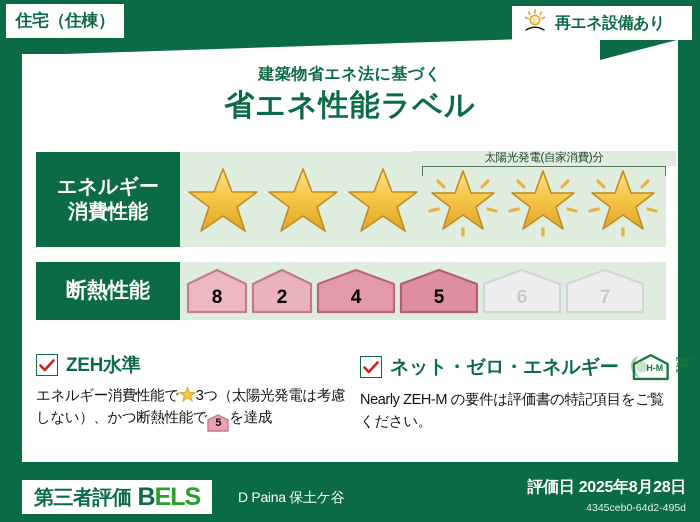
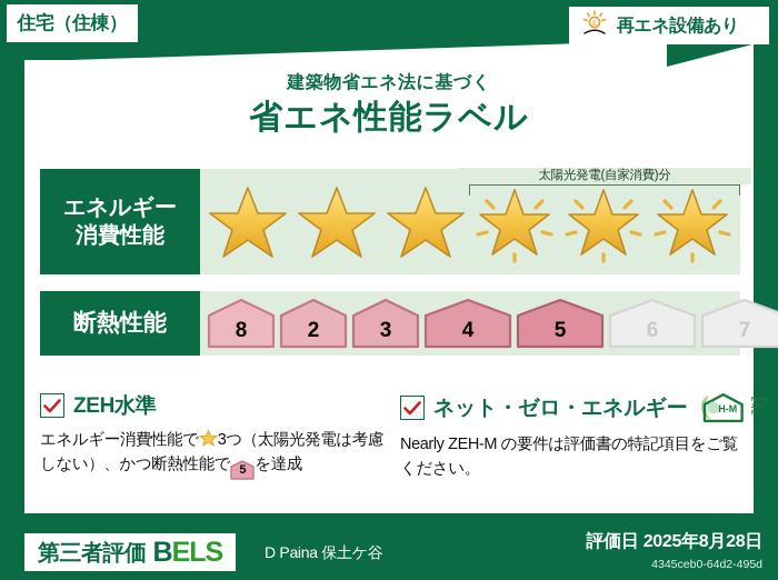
  住宅（住棟）
  E
  再エネ設備あり
  建築物省エネ法に基づく
  省エネ性能ラベル
  エネルギー
  消費性能
  太陽光発電(自家消費)分
  断熱性能
  8
  2
+ 3
  4
  5
  6
  7
  ZEH水準
  エネルギー消費性能で 3つ（太陽光発電は考慮しない）、かつ断熱性能で 5 を達成
  ネット・ゼロ・エネルギー
  H-M
  Nearly ZEH-M の要件は評価書の特記項目をご覧ください。
  第三者評価
  BELS
  D Paina 保土ケ谷
  評価日 2025年8月28日
  4345ceb0-64d2-495d
